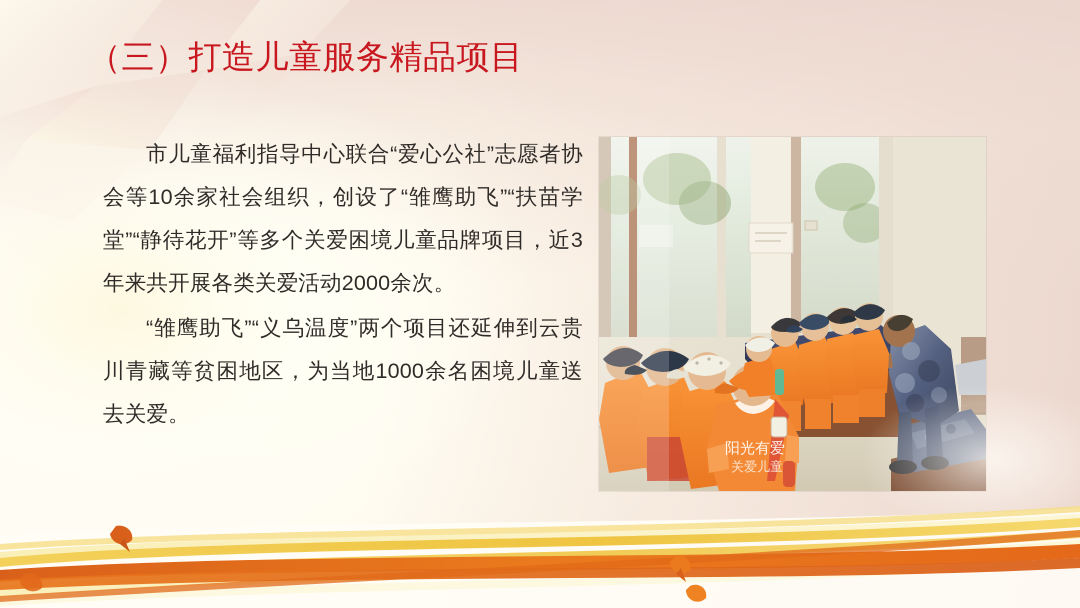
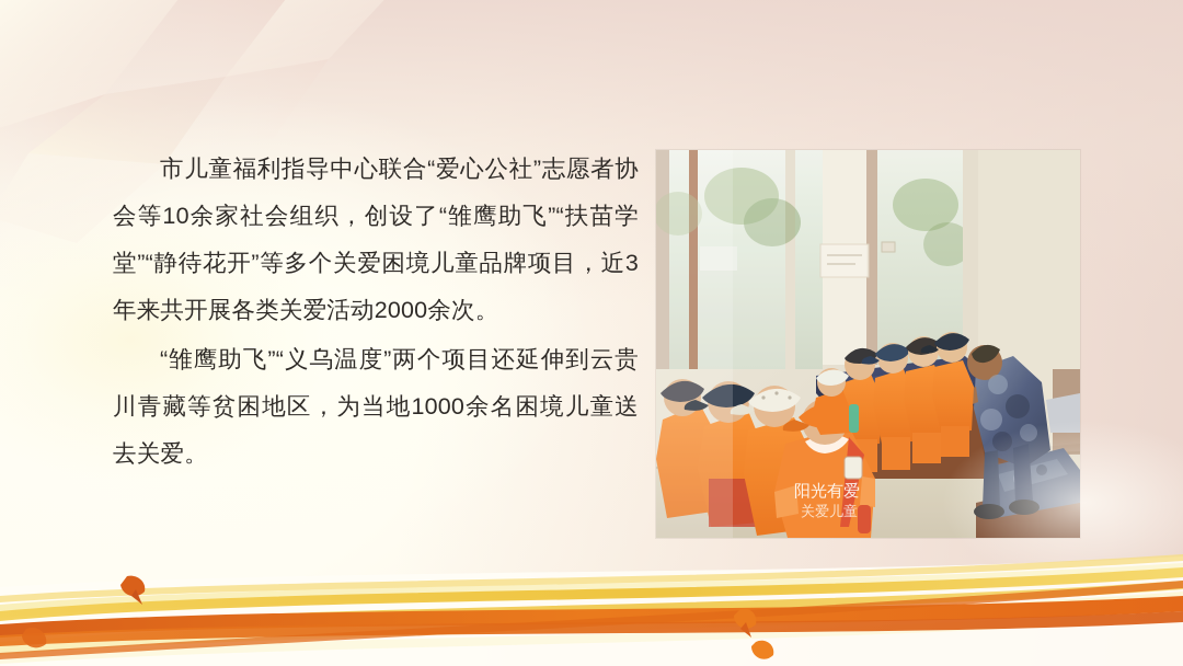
- （三）打造儿童服务精品项目
  市儿童福利指导中心联合“爱心公社”志愿者协会等10余家社会组织，创设了“雏鹰助飞”“扶苗学堂”“静待花开”等多个关爱困境儿童品牌项目，近3年来共开展各类关爱活动2000余次。
  “雏鹰助飞”“义乌温度”两个项目还延伸到云贵川青藏等贫困地区，为当地1000余名困境儿童送去关爱。
  阳光有爱
  关爱儿童
